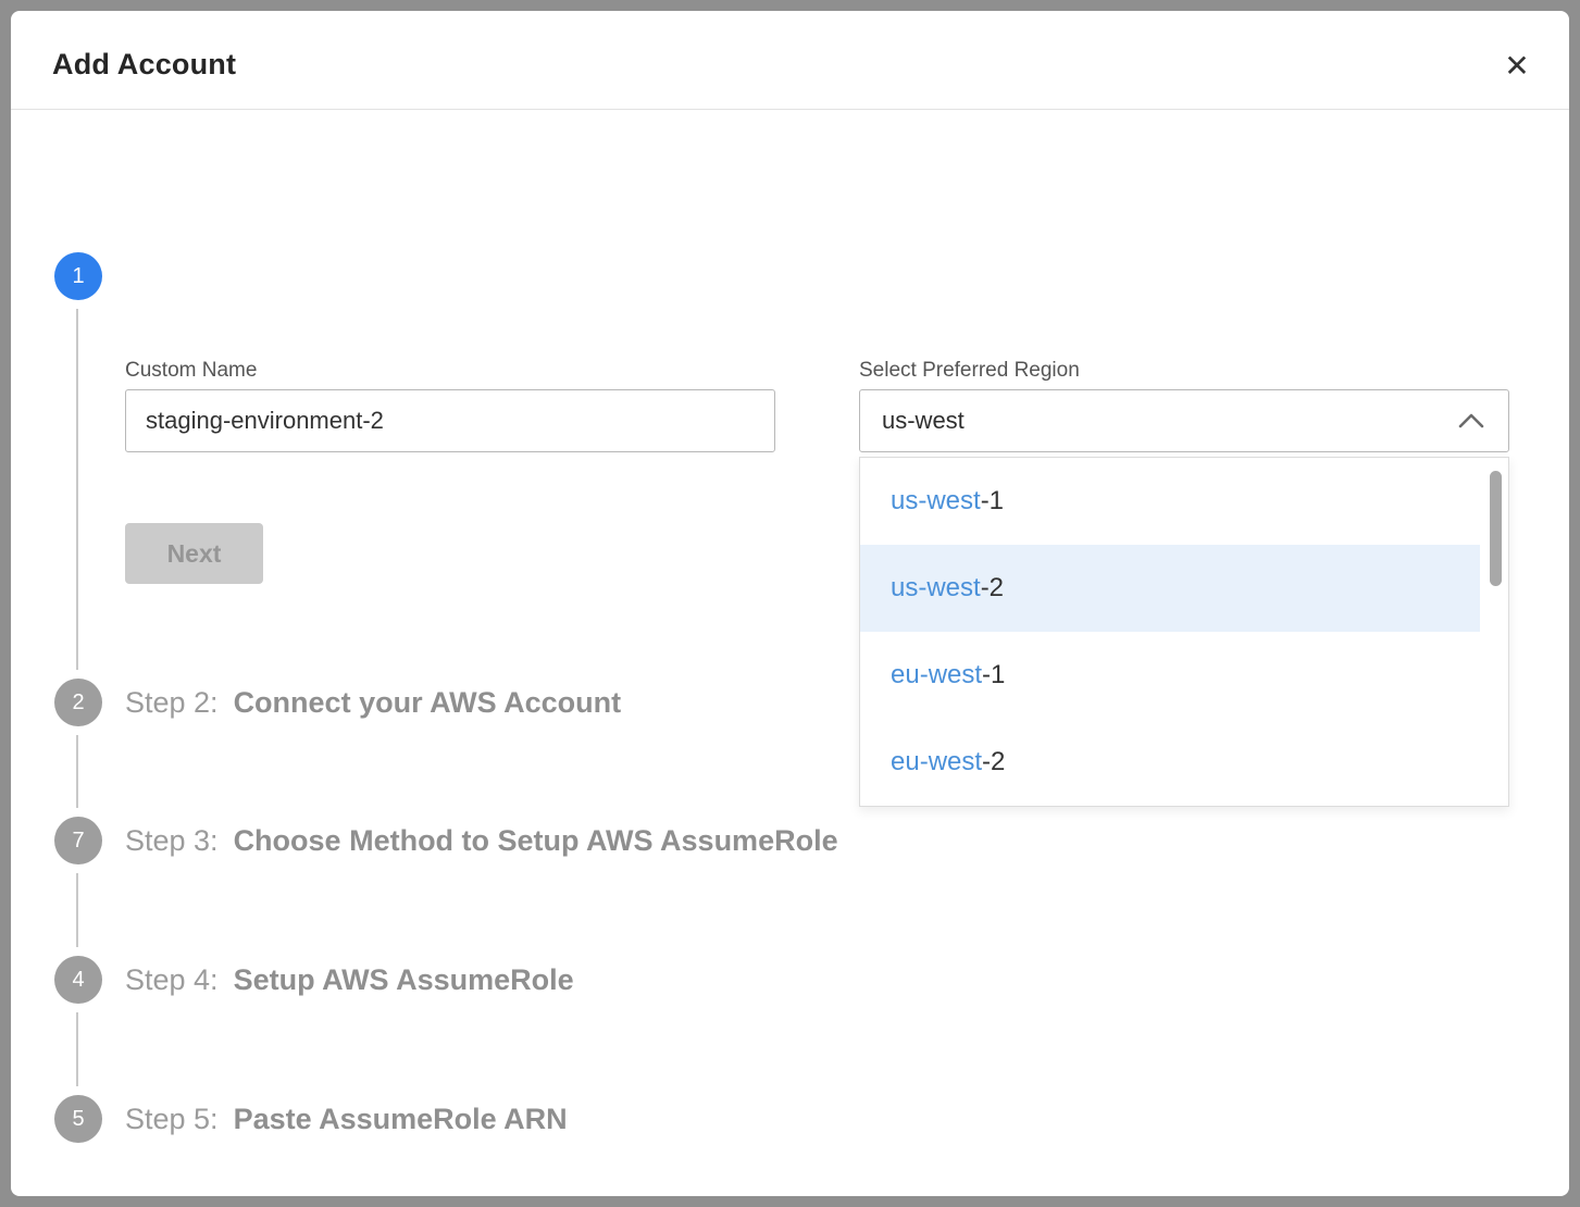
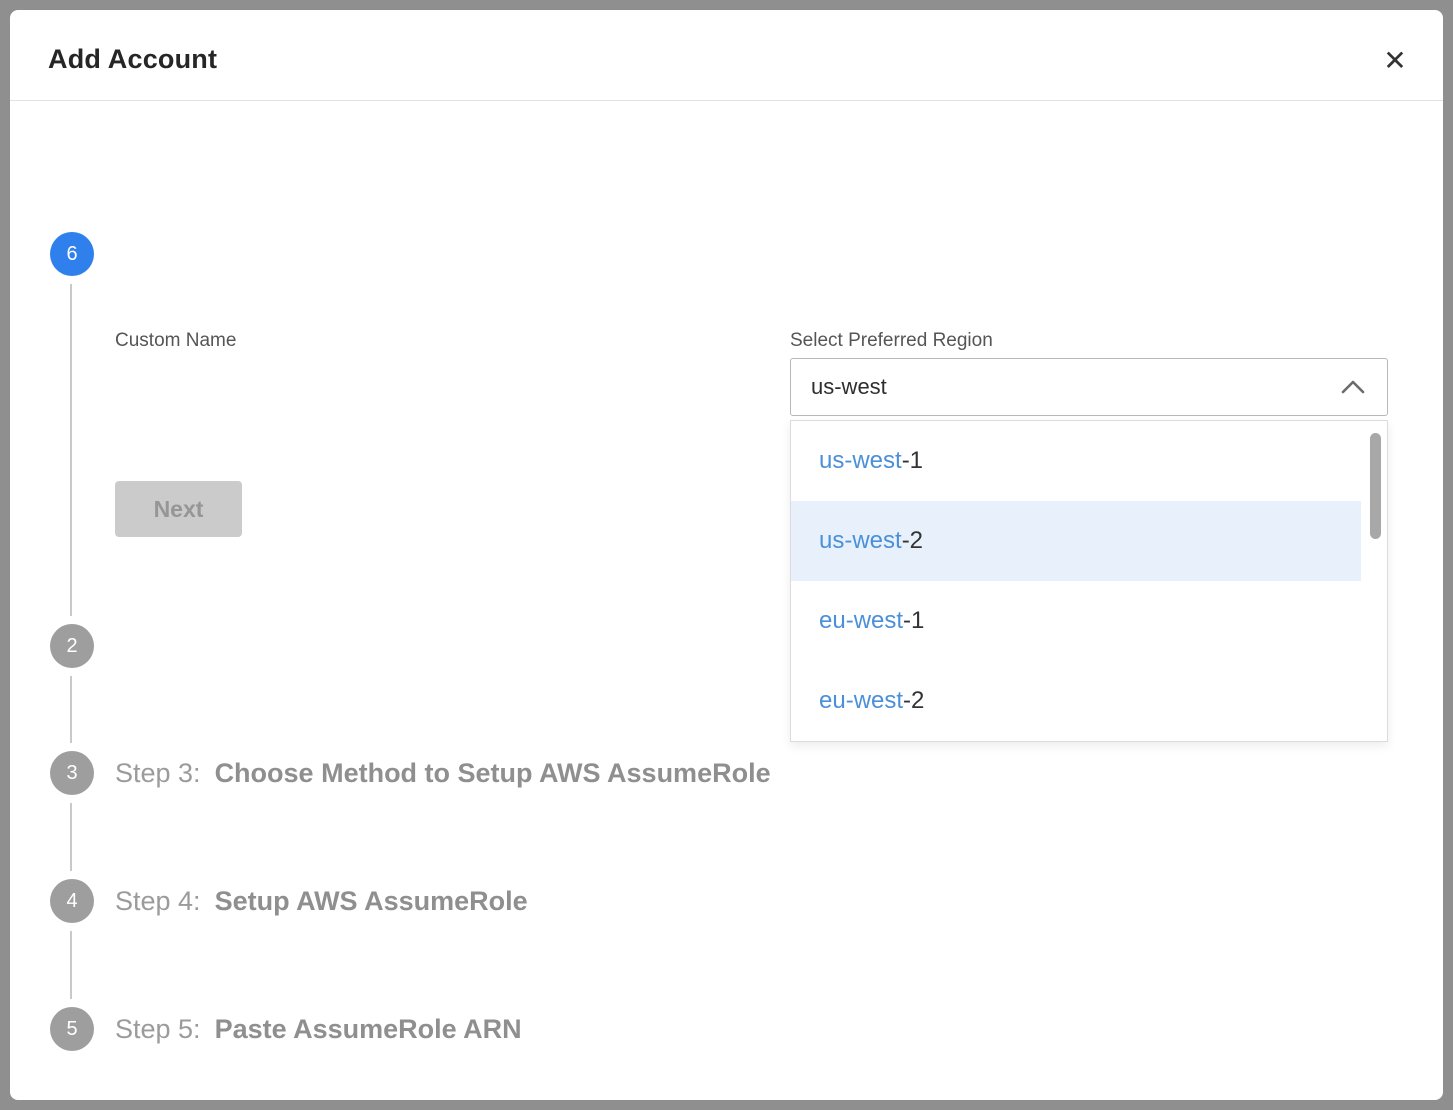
  Add Account
  ✕
- 1
+ 6
  Custom Name
- staging-environment-2
  Select Preferred Region
  us-west
  Next
  us-west
  -1
  us-west
  -2
  eu-west
  -1
  eu-west
  -2
  2
- Step 2: Connect your AWS Account
- 7
+ 3
  Step 3: Choose Method to Setup AWS AssumeRole
  4
  Step 4: Setup AWS AssumeRole
  5
  Step 5: Paste AssumeRole ARN
